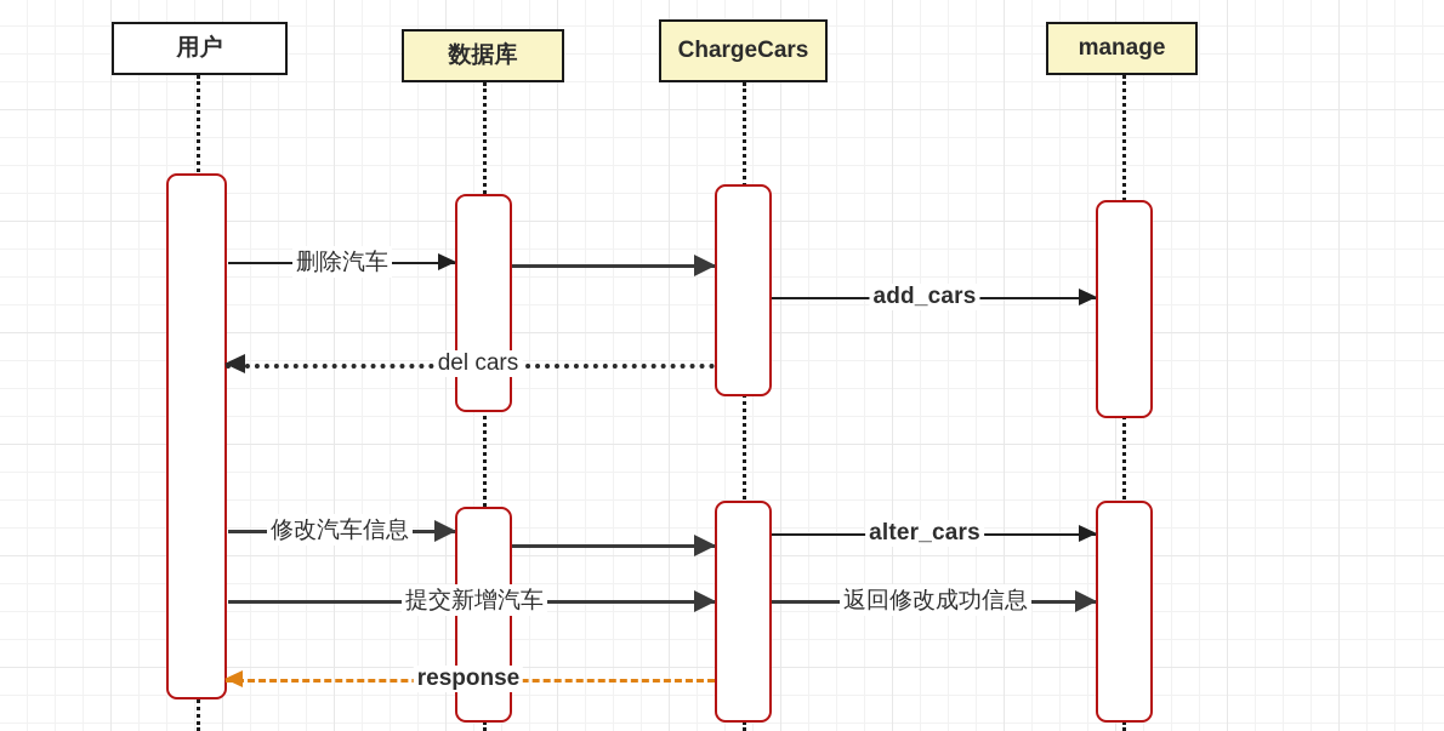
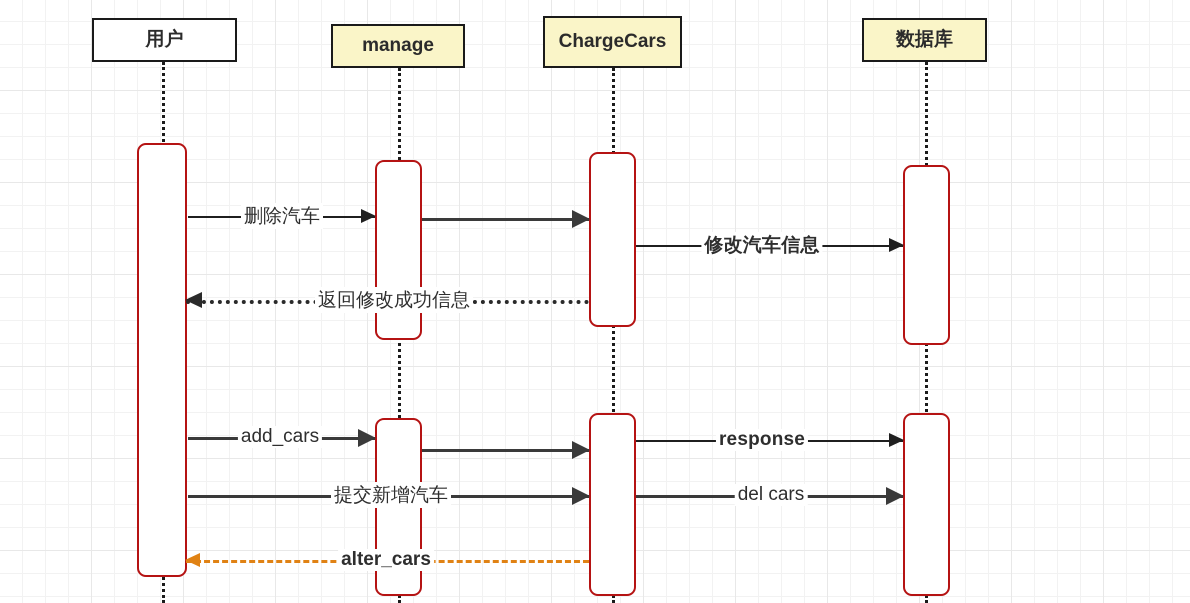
  用户
- 数据库
+ manage
  ChargeCars
- manage
+ 数据库
  删除汽车
- add_cars
+ 修改汽车信息
- del cars
+ 返回修改成功信息
- 修改汽车信息
+ add_cars
- alter_cars
+ response
  提交新增汽车
- 返回修改成功信息
+ del cars
- response
+ alter_cars
